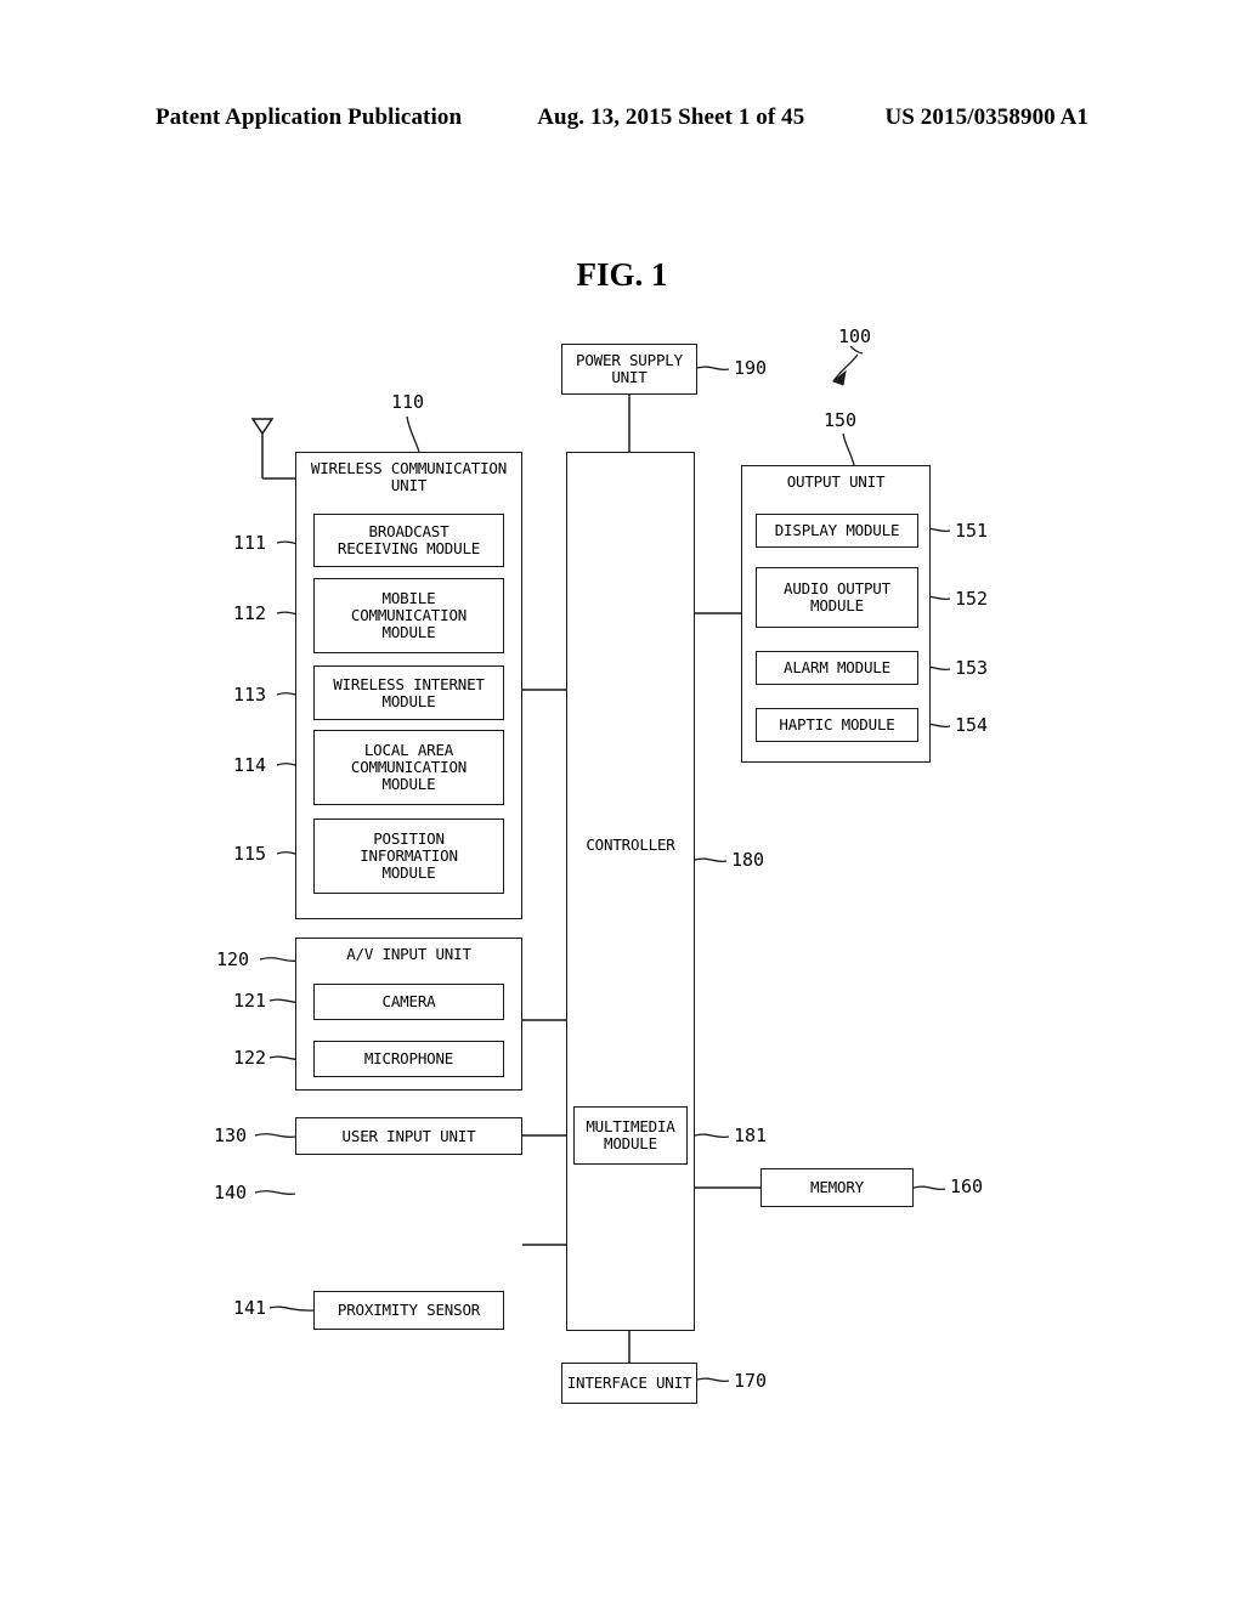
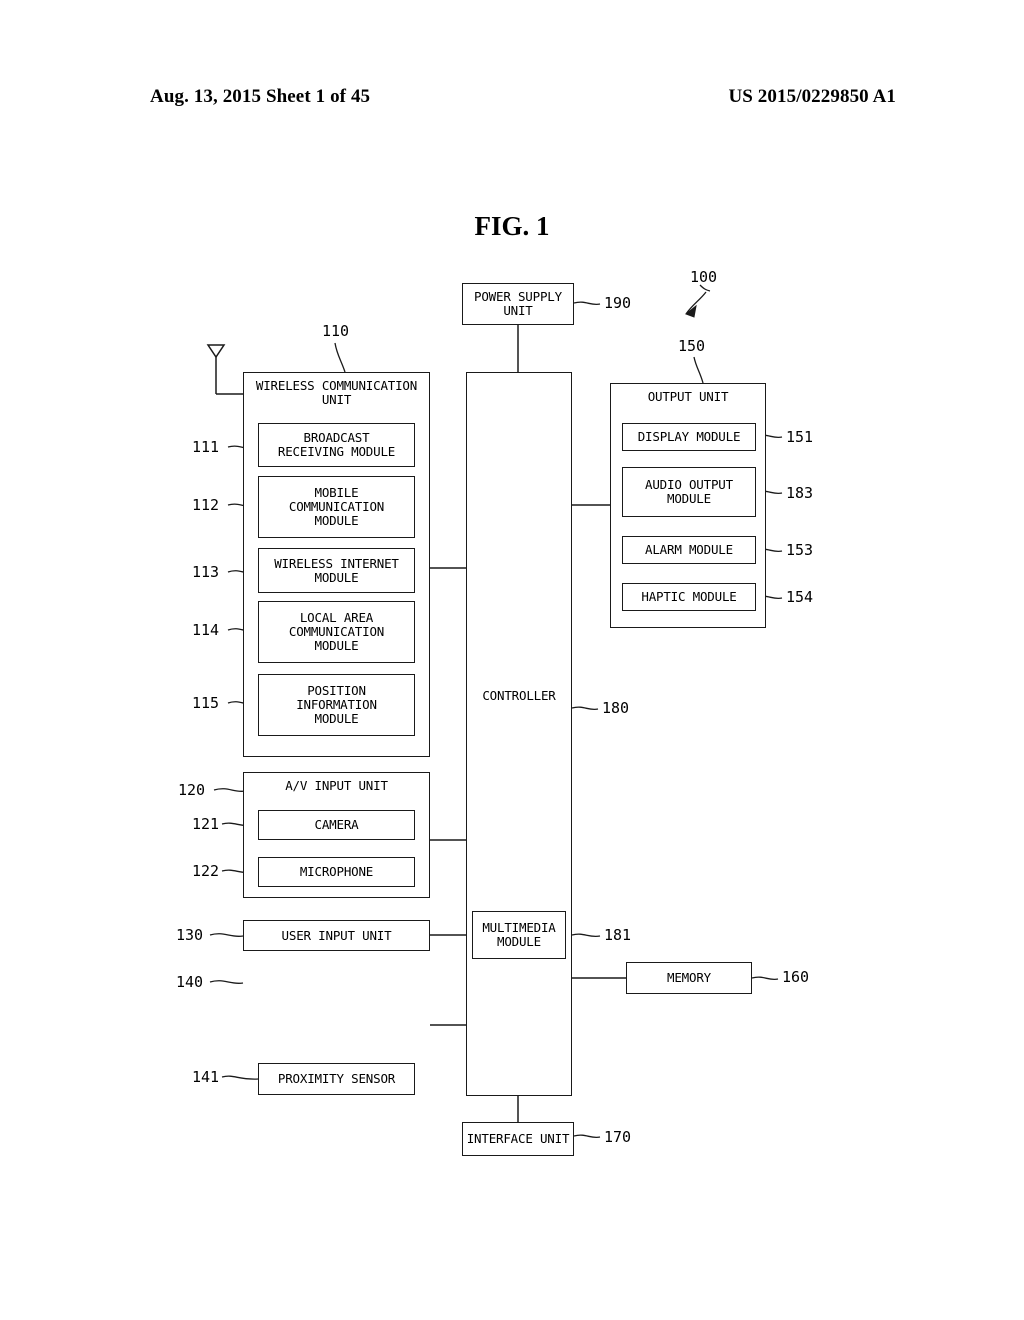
- Patent Application Publication
  Aug. 13, 2015 Sheet 1 of 45
- US 2015/0358900 A1
+ US 2015/0229850 A1
  FIG. 1
  POWER SUPPLY
  UNIT
  190
  100
  WIRELESS COMMUNICATION
  UNIT
  110
  BROADCAST
  RECEIVING MODULE
  111
  MOBILE
  COMMUNICATION
  MODULE
  112
  WIRELESS INTERNET
  MODULE
  113
  LOCAL AREA
  COMMUNICATION
  MODULE
  114
  POSITION
  INFORMATION
  MODULE
  115
  A/V INPUT UNIT
  120
  CAMERA
  121
  MICROPHONE
  122
  USER INPUT UNIT
  130
  140
  PROXIMITY SENSOR
  141
  CONTROLLER
  180
  MULTIMEDIA
  MODULE
  181
  OUTPUT UNIT
  150
  DISPLAY MODULE
  151
  AUDIO OUTPUT
  MODULE
- 152
+ 183
  ALARM MODULE
  153
  HAPTIC MODULE
  154
  MEMORY
  160
  INTERFACE UNIT
  170
